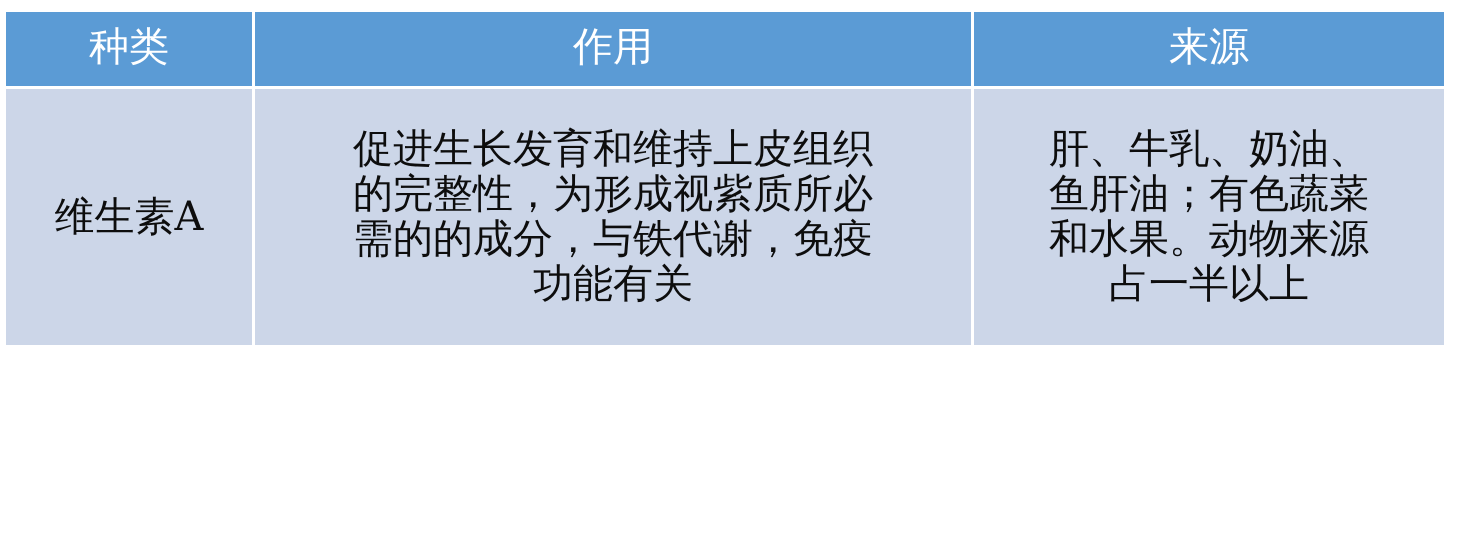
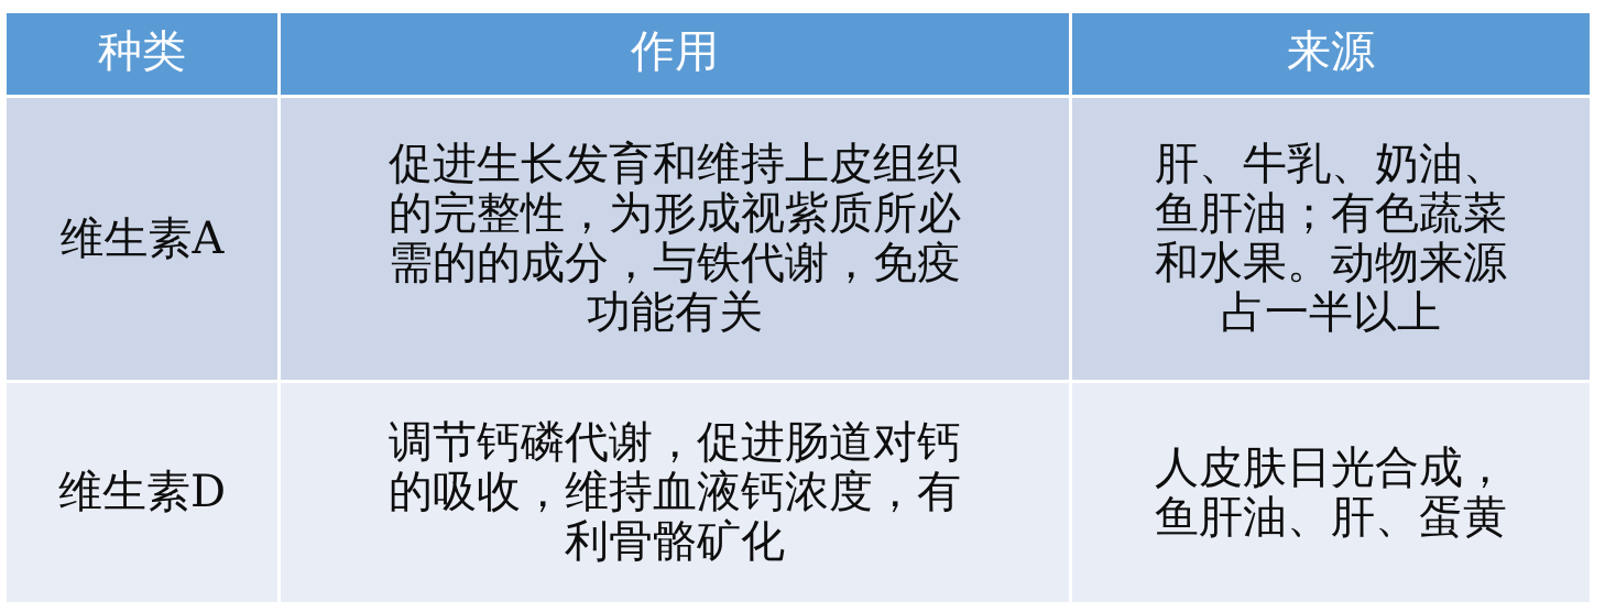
  种类	作用	来源
  维生素A	促进生长发育和维持上皮组织 的完整性，为形成视紫质所必 需的的成分，与铁代谢，免疫 功能有关	肝、牛乳、奶油、 鱼肝油；有色蔬菜 和水果。动物来源 占一半以上
+ 维生素D	调节钙磷代谢，促进肠道对钙 的吸收，维持血液钙浓度，有 利骨骼矿化	人皮肤日光合成， 鱼肝油、肝、蛋黄
